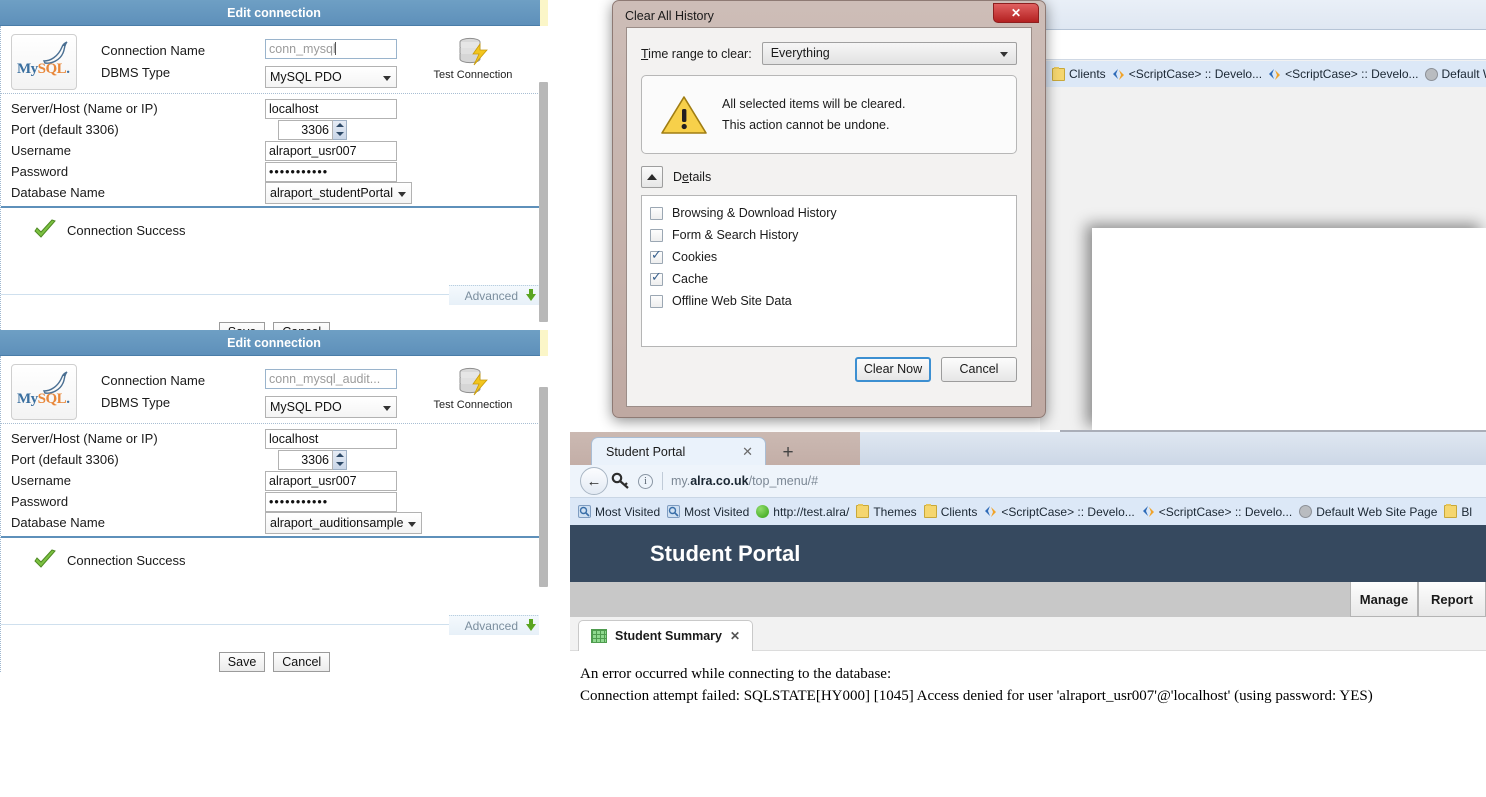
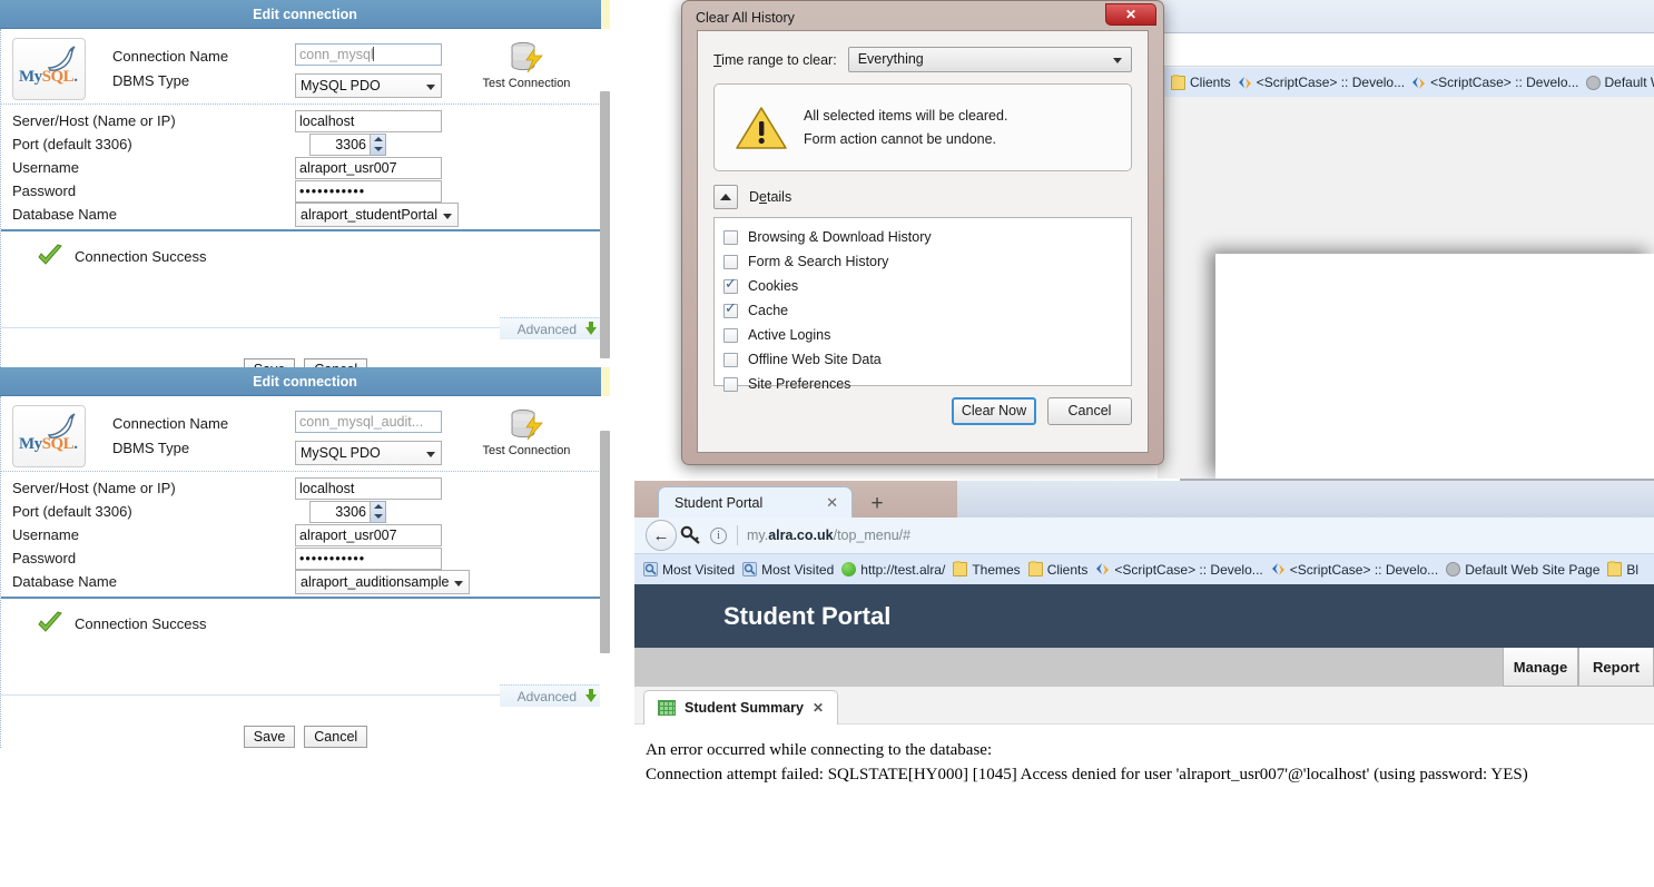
  Clients
  <ScriptCase> :: Develo...
  <ScriptCase> :: Develo...
  Default
  Edit connection
  MySQL.
  Connection Name
  DBMS Type
  conn_mysq
  MySQL PDO
  Test Connection
  Server/Host (Name or IP)
  localhost
  Port (default 3306)
  3306
  Username
  alraport_usr007
  Password
  •••••••••••
  Database Name
  alraport_studentPortal
  Connection Success
  Advanced
  Edit connection
  MySQL.
  Connection Name
  DBMS Type
  conn_mysql_audit...
  MySQL PDO
  Test Connection
  Server/Host (Name or IP)
  localhost
  Port (default 3306)
  3306
  Username
  alraport_usr007
  Password
  •••••••••••
  Database Name
  alraport_auditionsample
  Connection Success
  Advanced
  Save
  Cancel
  Clear All History
  ✕
  Time range to clear:
  Everything
  All selected items will be cleared.
- This action cannot be undone.
+ Form action cannot be undone.
  Details
  Browsing & Download History
  Form & Search History
  Cookies
  Cache
+ Active Logins
  Offline Web Site Data
+ Site Preferences
  Clear Now
  Cancel
  Student Portal
  ✕
  +
  ←
  i
  my.alra.co.uk/top_menu/#
  Most Visited
  Most Visited
  http://test.alra/
  Themes
  Clients
  <ScriptCase> :: Develo...
  <ScriptCase> :: Develo...
  Default Web Site Page
  Bl
  Student Portal
  Manage
  Report
  Student Summary
  ✕
  An error occurred while connecting to the database:
  Connection attempt failed: SQLSTATE[HY000] [1045] Access denied for user 'alraport_usr007'@'localhost' (using password: YES)
